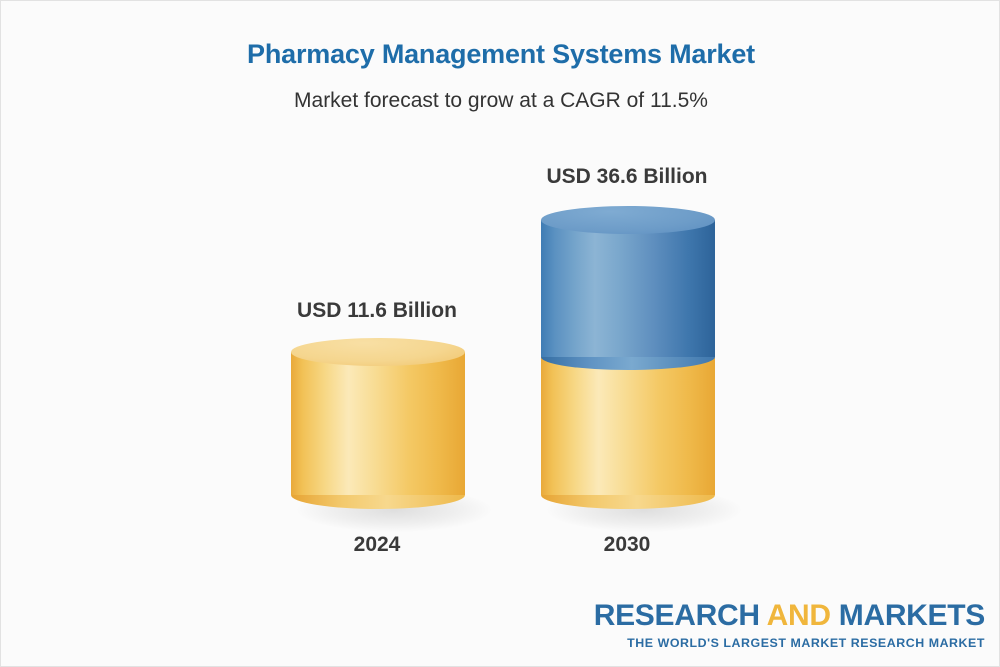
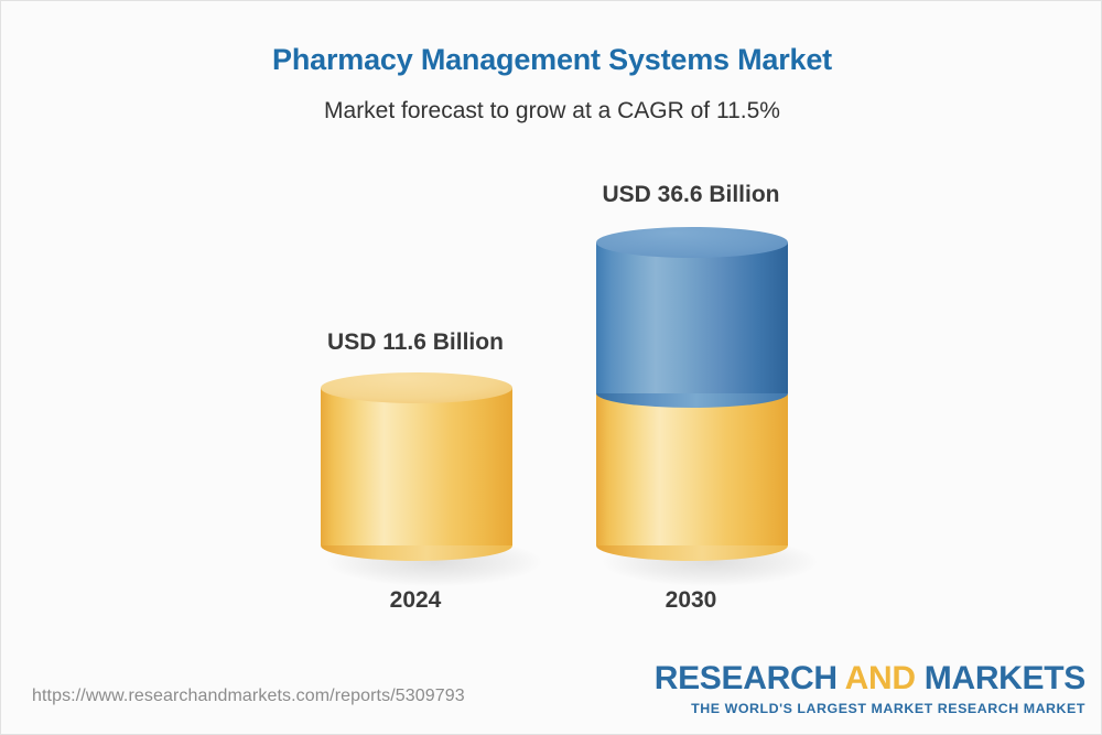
  Pharmacy Management Systems Market
  Market forecast to grow at a CAGR of 11.5%
  USD 11.6 Billion
  USD 36.6 Billion
  2024
  2030
+ https://www.researchandmarkets.com/reports/5309793
  RESEARCH AND MARKETS
  THE WORLD'S LARGEST MARKET RESEARCH MARKET
